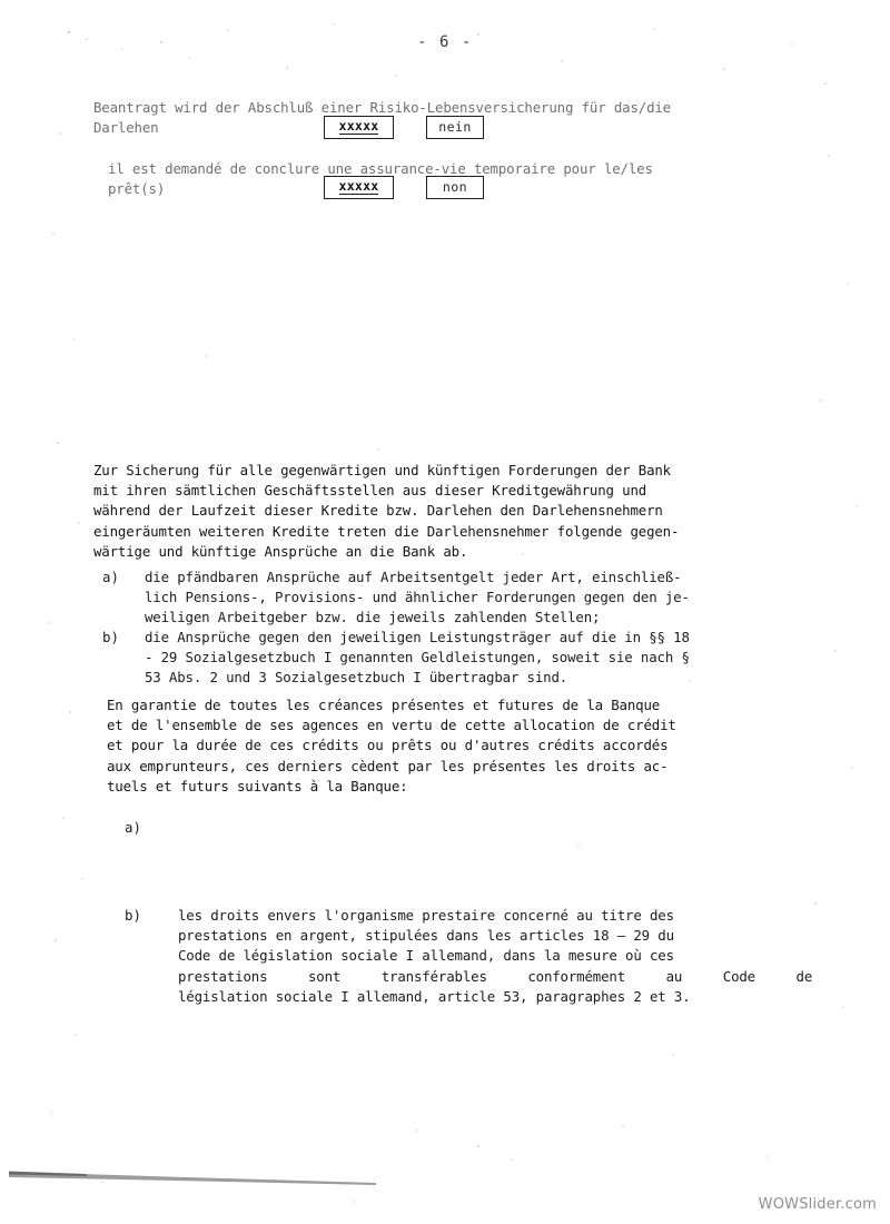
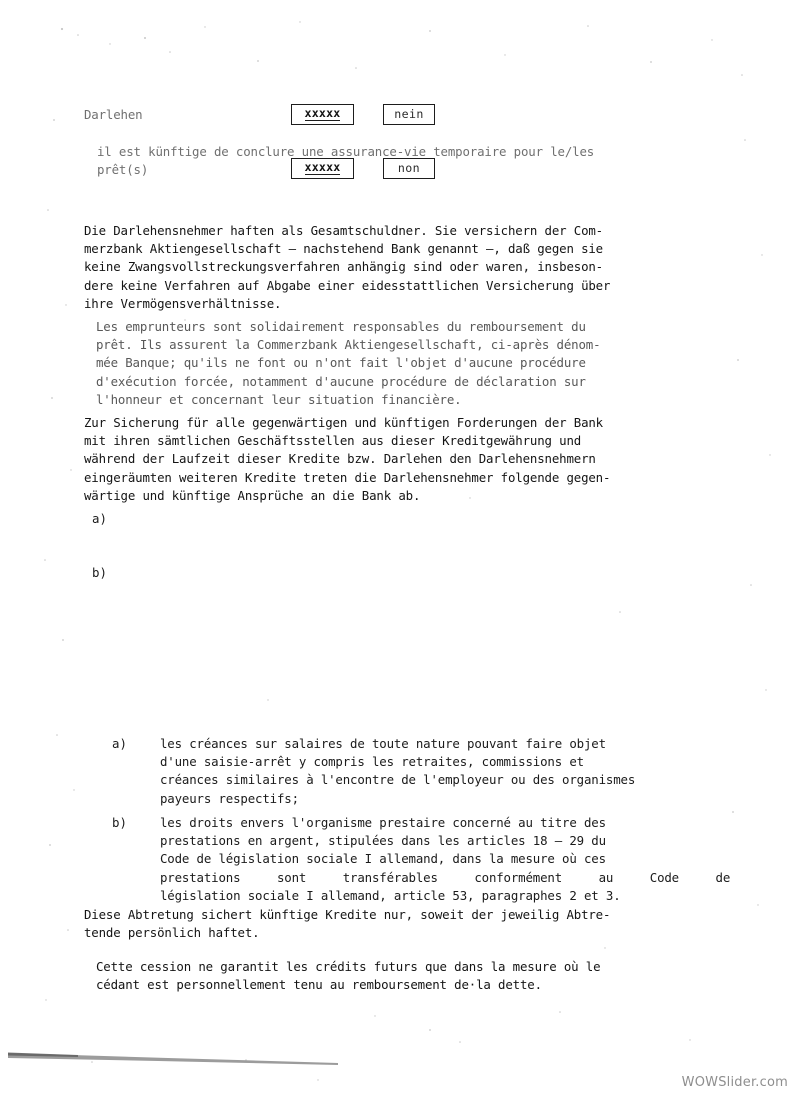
- - 6 -
- Beantragt wird der Abschluß einer Risiko-Lebensversicherung für das/die
  Darlehen
  xxxxx
  nein
- il est demandé de conclure une assurance-vie temporaire pour le/les
+ il est künftige de conclure une assurance-vie temporaire pour le/les
  prêt(s)
  xxxxx
  non
+ Die Darlehensnehmer haften als Gesamtschuldner. Sie versichern der Com-
+ merzbank Aktiengesellschaft – nachstehend Bank genannt –, daß gegen sie
+ keine Zwangsvollstreckungsverfahren anhängig sind oder waren, insbeson-
+ dere keine Verfahren auf Abgabe einer eidesstattlichen Versicherung über
+ ihre Vermögensverhältnisse.
+ Les emprunteurs sont solidairement responsables du remboursement du
+ prêt. Ils assurent la Commerzbank Aktiengesellschaft, ci-après dénom-
+ mée Banque; qu'ils ne font ou n'ont fait l'objet d'aucune procédure
+ d'exécution forcée, notamment d'aucune procédure de déclaration sur
+ l'honneur et concernant leur situation financière.
  Zur Sicherung für alle gegenwärtigen und künftigen Forderungen der Bank
  mit ihren sämtlichen Geschäftsstellen aus dieser Kreditgewährung und
  während der Laufzeit dieser Kredite bzw. Darlehen den Darlehensnehmern
  eingeräumten weiteren Kredite treten die Darlehensnehmer folgende gegen-
  wärtige und künftige Ansprüche an die Bank ab.
  a)
- die pfändbaren Ansprüche auf Arbeitsentgelt jeder Art, einschließ-
- lich Pensions-, Provisions- und ähnlicher Forderungen gegen den je-
- weiligen Arbeitgeber bzw. die jeweils zahlenden Stellen;
  b)
- die Ansprüche gegen den jeweiligen Leistungsträger auf die in §§ 18
- - 29 Sozialgesetzbuch I genannten Geldleistungen, soweit sie nach §
- 53 Abs. 2 und 3 Sozialgesetzbuch I übertragbar sind.
- En garantie de toutes les créances présentes et futures de la Banque
- et de l'ensemble de ses agences en vertu de cette allocation de crédit
- et pour la durée de ces crédits ou prêts ou d'autres crédits accordés
- aux emprunteurs, ces derniers cèdent par les présentes les droits ac-
- tuels et futurs suivants à la Banque:
  a)
+ les créances sur salaires de toute nature pouvant faire objet
+ d'une saisie-arrêt y compris les retraites, commissions et
+ créances similaires à l'encontre de l'employeur ou des organismes
+ payeurs respectifs;
  b)
  les droits envers l'organisme prestaire concerné au titre des
  prestations en argent, stipulées dans les articles 18 – 29 du
  Code de législation sociale I allemand, dans la mesure où ces
  prestations sont transférables conformément au Code de
  législation sociale I allemand, article 53, paragraphes 2 et 3.
+ Diese Abtretung sichert künftige Kredite nur, soweit der jeweilig Abtre-
+ tende persönlich haftet.
+ Cette cession ne garantit les crédits futurs que dans la mesure où le
+ cédant est personnellement tenu au remboursement de·la dette.
  WOWSlider.com
